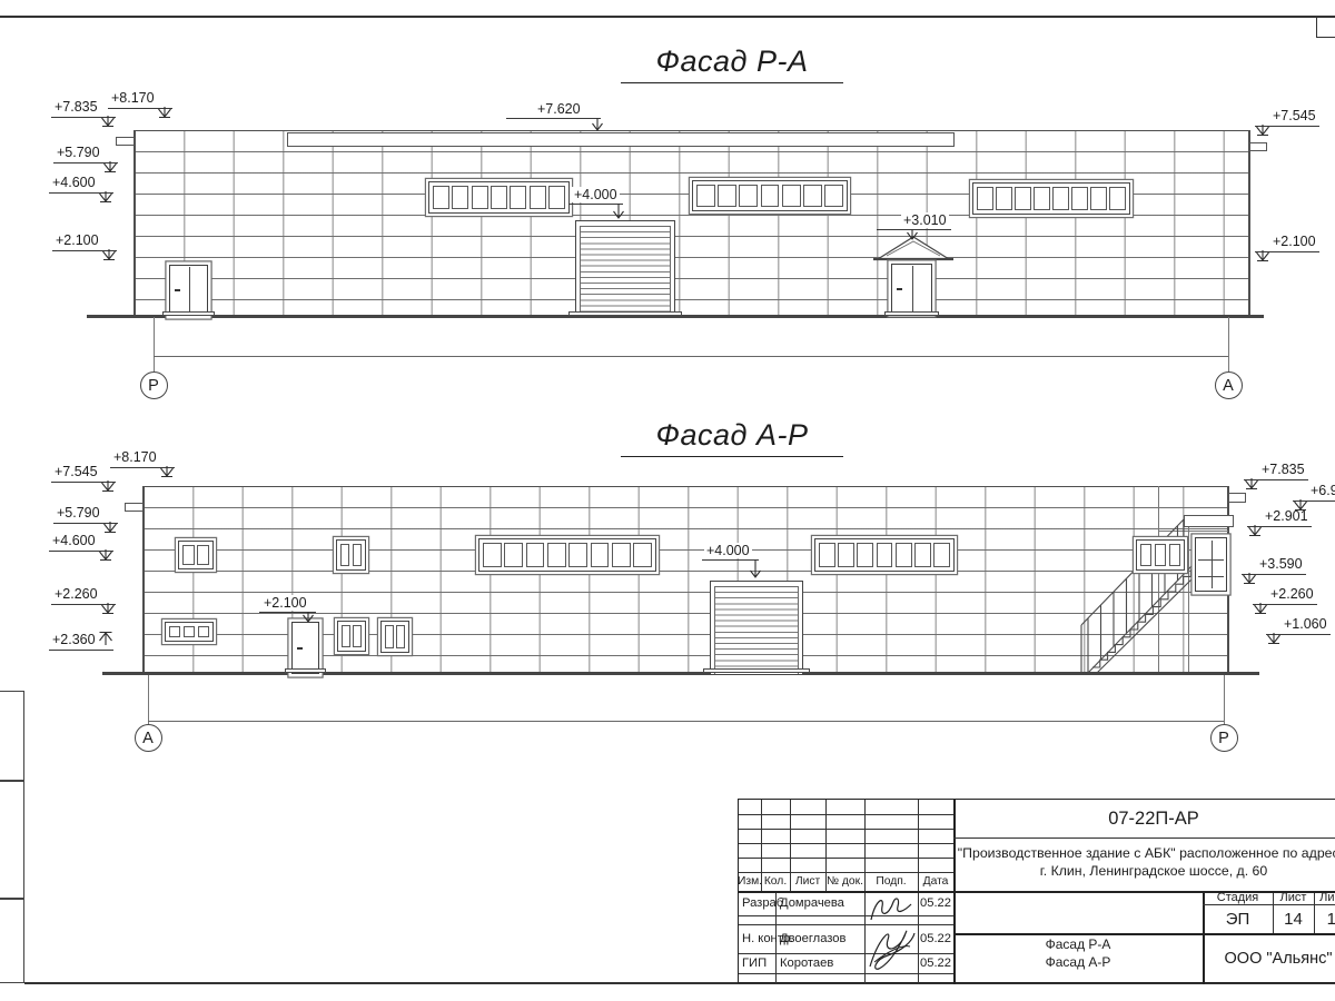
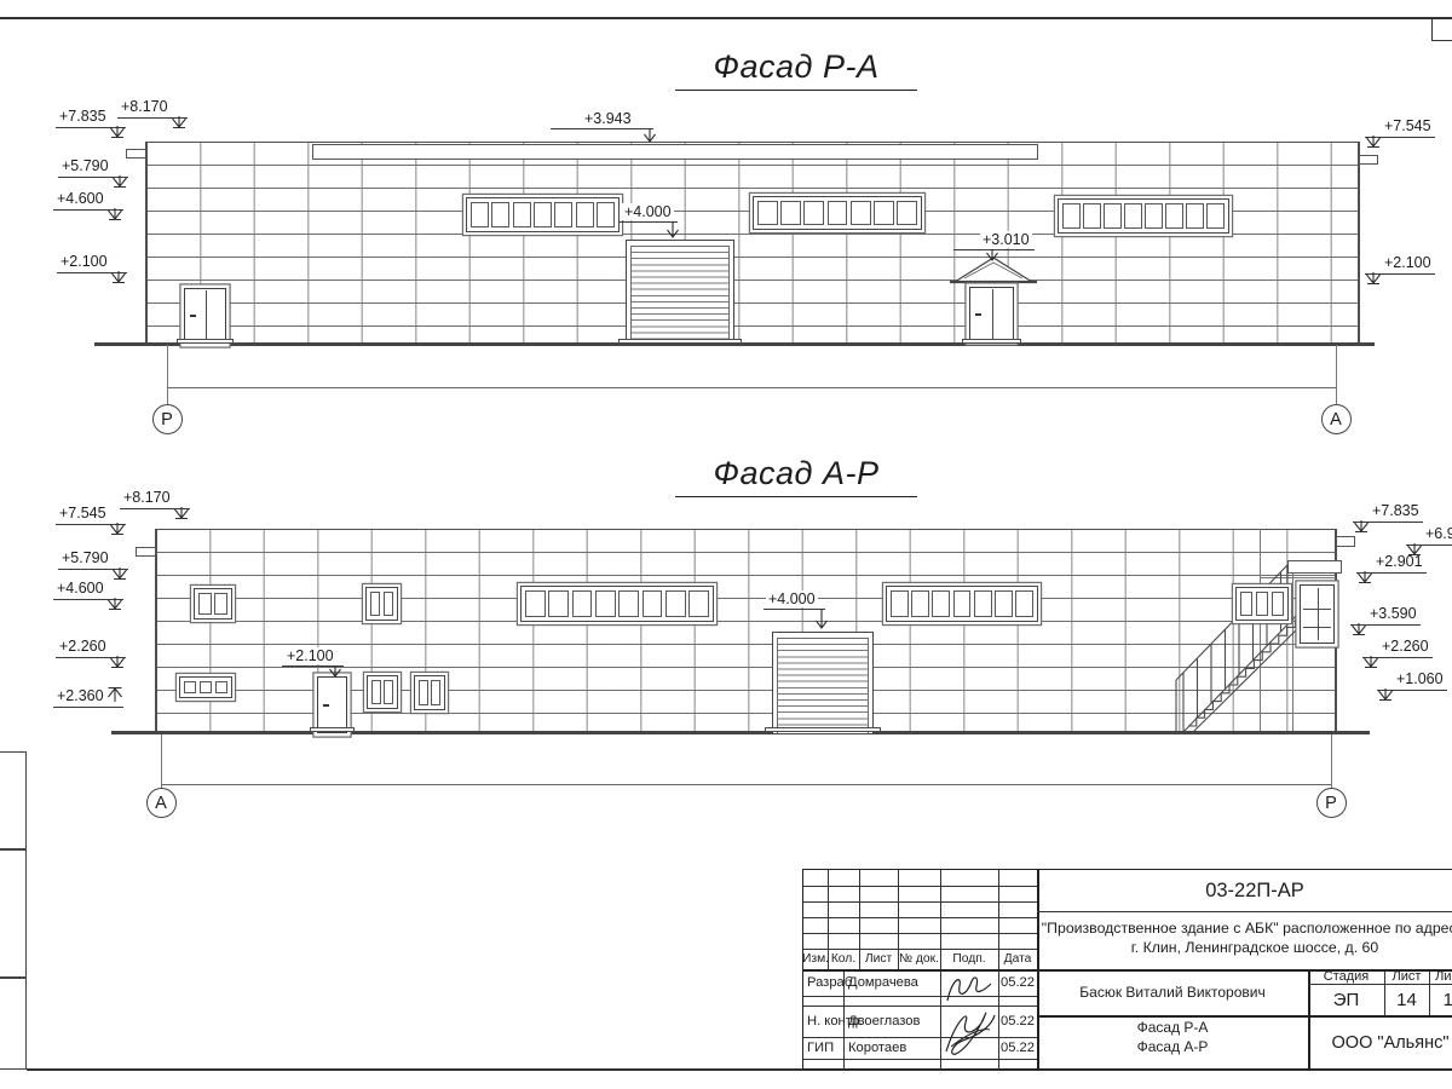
  Фасад Р-А
  Фасад А-Р
- 07-22П-АР
+ 03-22П-АР
  "Производственное здание с АБК" расположенное по адре
  г. Клин, Ленинградское шоссе, д. 60
  Изм.
  Кол.
  Лист
  № док.
  Подп.
  Дата
+ Басюк Виталий Викторович
  Стадия
  Лист
  ЭП
  14
  Фасад Р-А
  Фасад А-Р
  ООО "Альянс"
  Разра
  Домрачева
  05.22
  Двоеглазов
  05.22
  ГИП
  Коротаев
  05.22
  +7.835
  +8.170
  +5.790
  +4.600
  +2.100
  +7.545
  +2.100
- +7.620
+ +3.943
  +4.000
  +3.010
  Р
  А
  +8.170
  +7.545
  +5.790
  +4.600
  +2.260
  +2.360
  +7.835
  +6.9
  +2.901
  +3.590
  +2.260
  +1.060
  +4.000
  +2.100
  А
  Р
